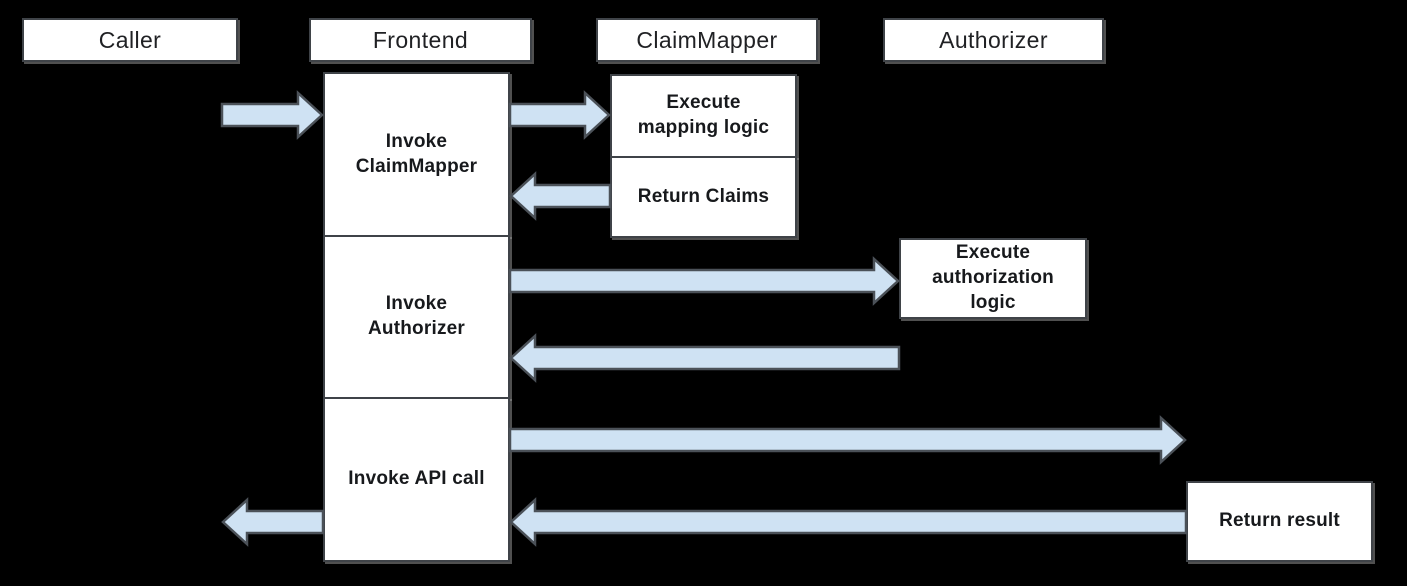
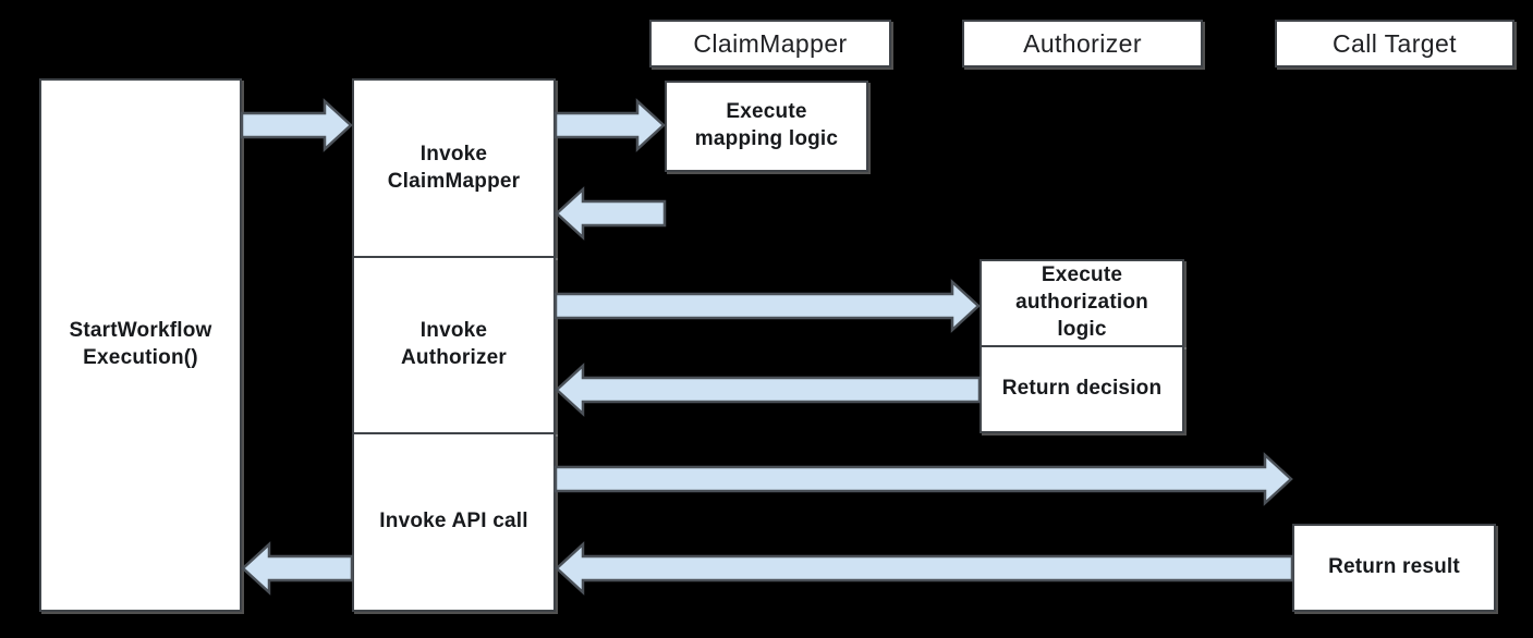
- Caller
- Frontend
  ClaimMapper
  Authorizer
+ Call Target
+ StartWorkflow
+ Execution()
  Invoke
  ClaimMapper
  Invoke
  Authorizer
  Invoke API call
  Execute
  mapping logic
- Return Claims
  Execute
  authorization
  logic
+ Return decision
  Return result
